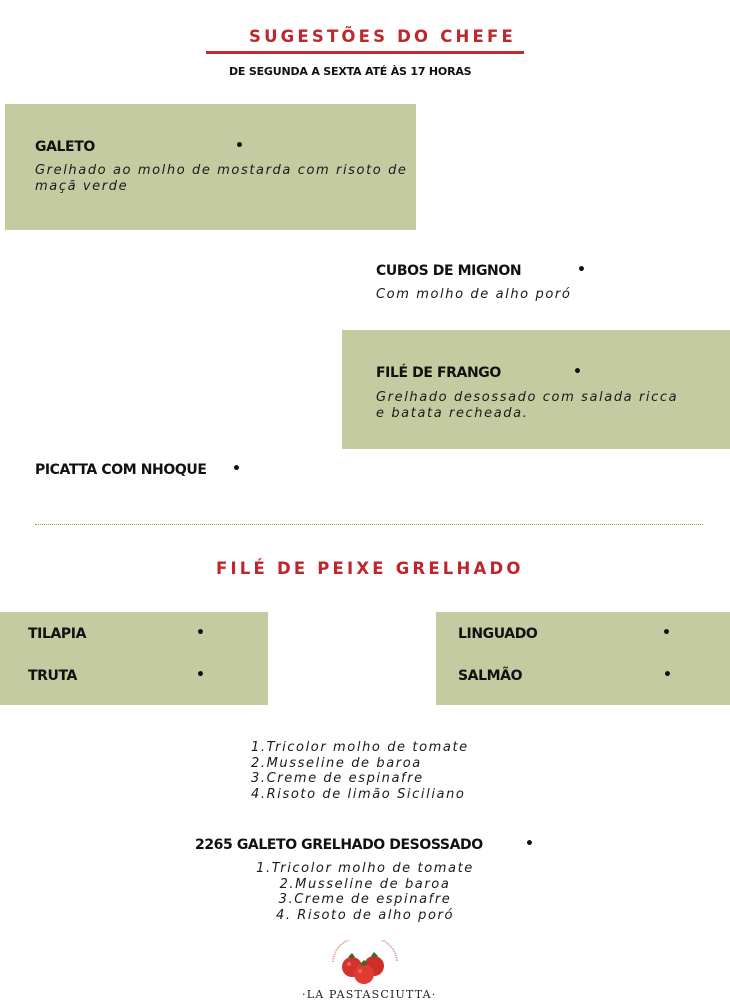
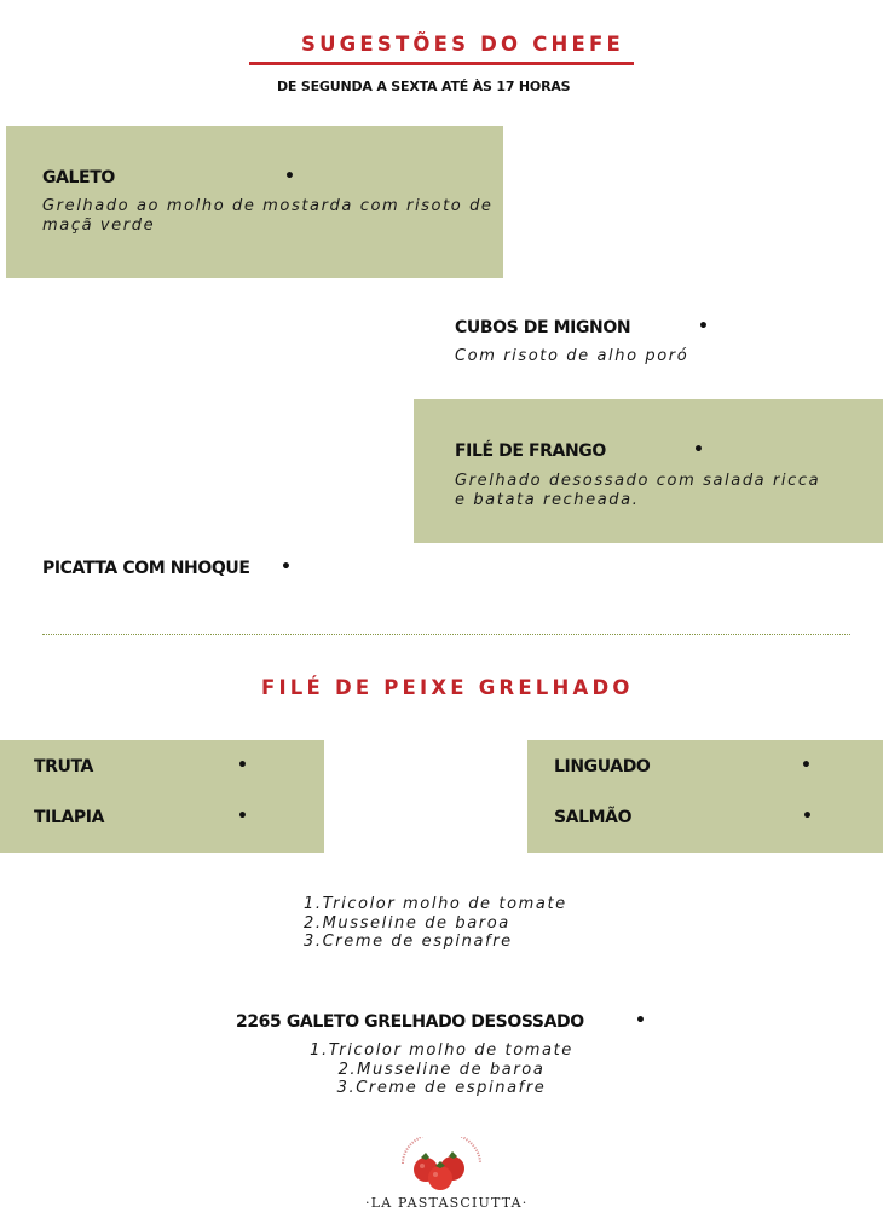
  SUGESTÕES DO CHEFE
  DE SEGUNDA A SEXTA ATÉ ÀS 17 HORAS
  GALETO
  •
  Grelhado ao molho de mostarda com risoto de maçã verde
  CUBOS DE MIGNON
  •
- Com molho de alho poró
+ Com risoto de alho poró
  FILÉ DE FRANGO
  •
  Grelhado desossado com salada ricca e batata recheada.
  PICATTA COM NHOQUE
  •
  FILÉ DE PEIXE GRELHADO
- TILAPIA
+ TRUTA
  •
- TRUTA
+ TILAPIA
  •
  LINGUADO
  •
  SALMÃO
  •
  1.Tricolor molho de tomate
  2.Musseline de baroa
  3.Creme de espinafre
- 4.Risoto de limão Siciliano
  2265 GALETO GRELHADO DESOSSADO
  •
  1.Tricolor molho de tomate
  2.Musseline de baroa
  3.Creme de espinafre
- 4. Risoto de alho poró
  ·LA PASTASCIUTTA·
